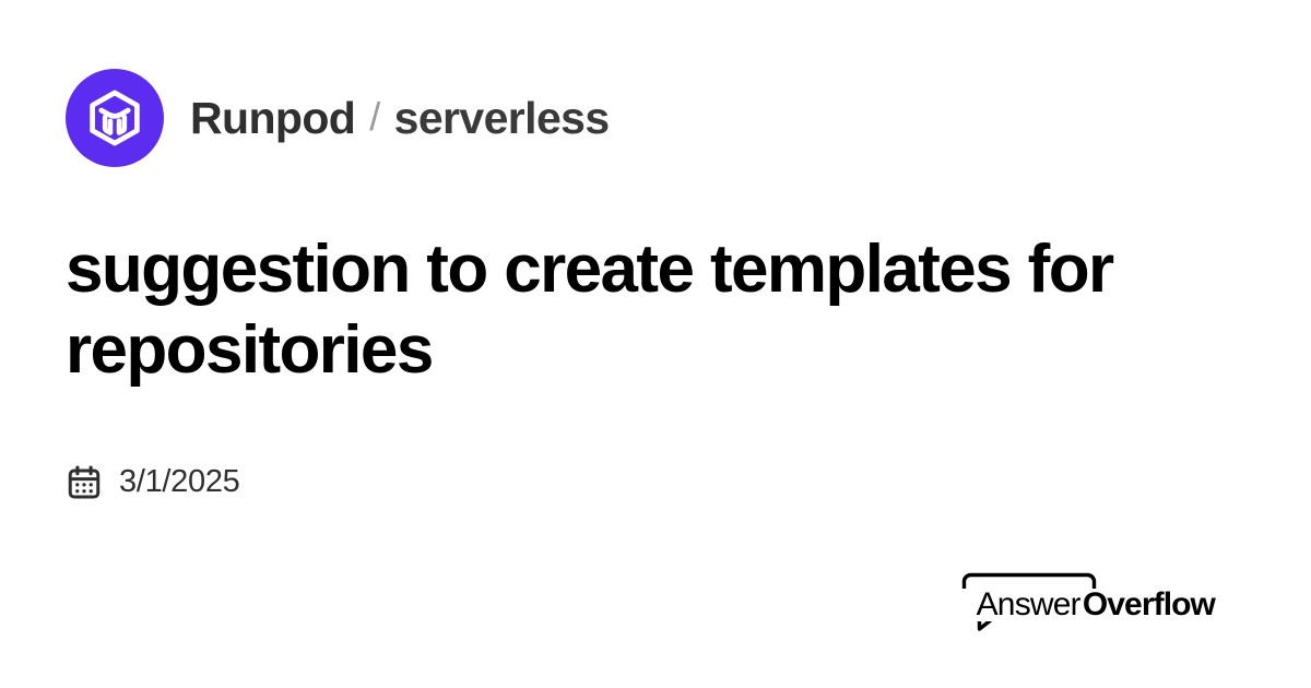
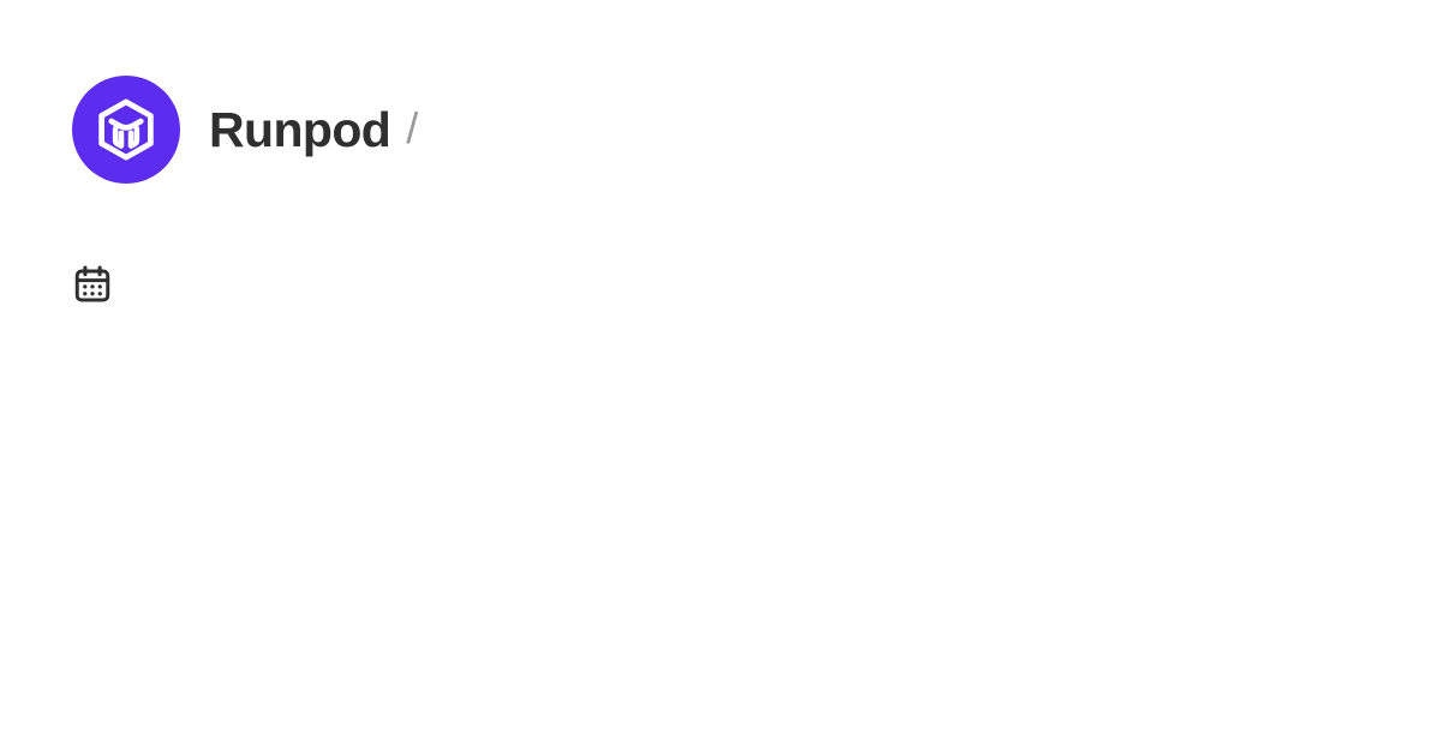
  Runpod
  /
- serverless
- suggestion to create templates for repositories
- 3/1/2025
- Answer
- Overflow
